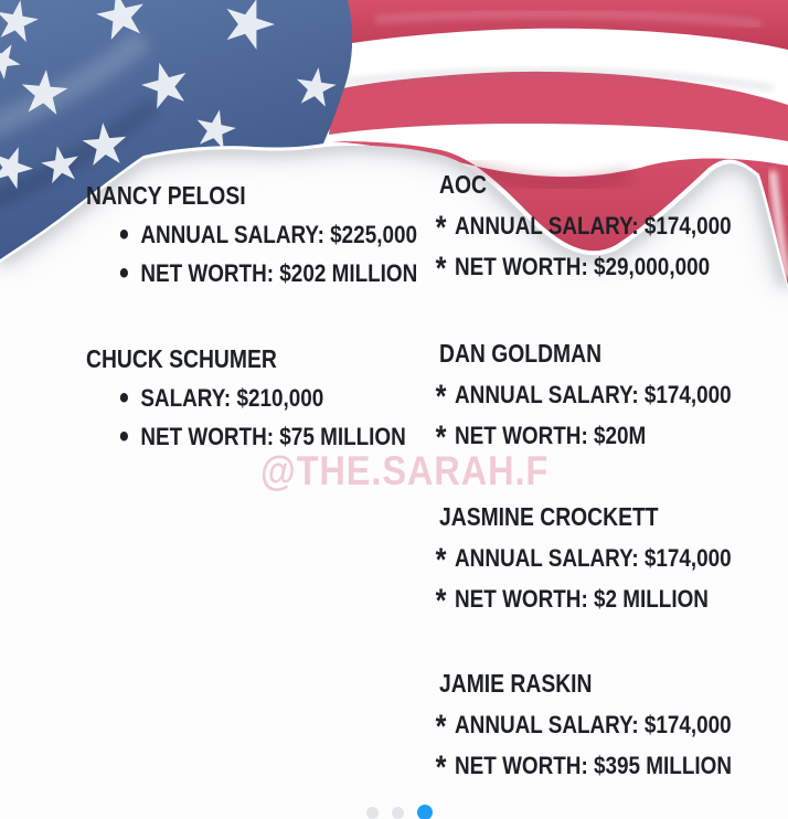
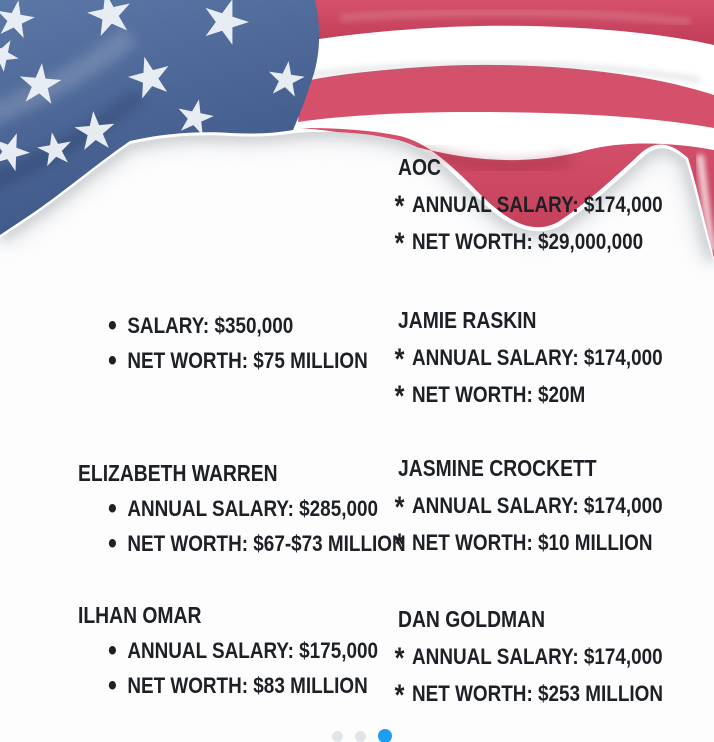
- NANCY PELOSI
- • ANNUAL SALARY: $225,000
- • NET WORTH: $202 MILLION
- CHUCK SCHUMER
- • SALARY: $210,000
+ • SALARY: $350,000
  • NET WORTH: $75 MILLION
+ ELIZABETH WARREN
+ • ANNUAL SALARY: $285,000
+ • NET WORTH: $67-$73 MILLION
+ ILHAN OMAR
+ • ANNUAL SALARY: $175,000
+ • NET WORTH: $83 MILLION
  AOC
  * ANNUAL SALARY: $174,000
  * NET WORTH: $29,000,000
- DAN GOLDMAN
+ JAMIE RASKIN
  * ANNUAL SALARY: $174,000
  * NET WORTH: $20M
  JASMINE CROCKETT
  * ANNUAL SALARY: $174,000
- * NET WORTH: $2 MILLION
+ * NET WORTH: $10 MILLION
- JAMIE RASKIN
+ DAN GOLDMAN
  * ANNUAL SALARY: $174,000
- * NET WORTH: $395 MILLION
+ * NET WORTH: $253 MILLION
- @THE.SARAH.F
